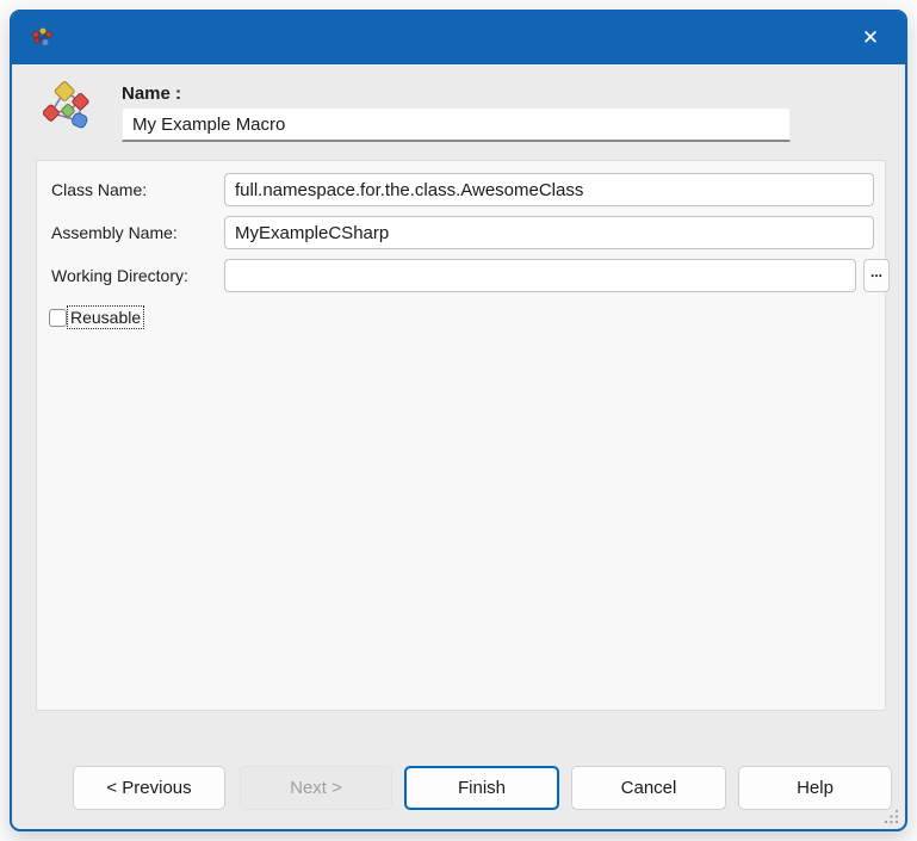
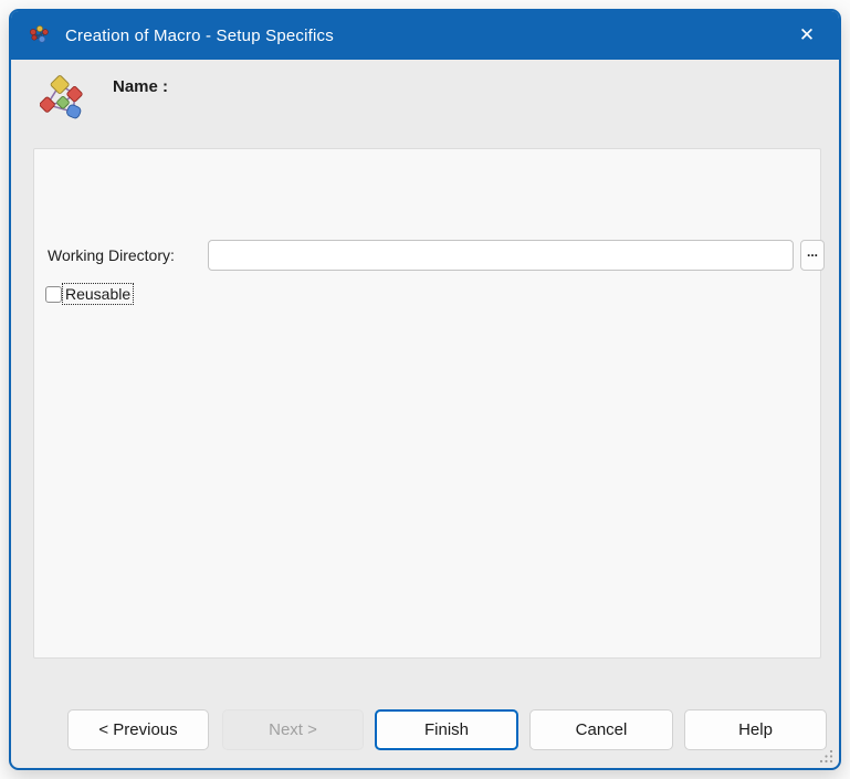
+ Creation of Macro - Setup Specifics
  ✕
  Name :
- My Example Macro
- Class Name:
- full.namespace.for.the.class.AwesomeClass
- Assembly Name:
- MyExampleCSharp
  Working Directory:
  ...
  Reusable
  < Previous
  Next >
  Finish
  Cancel
  Help
